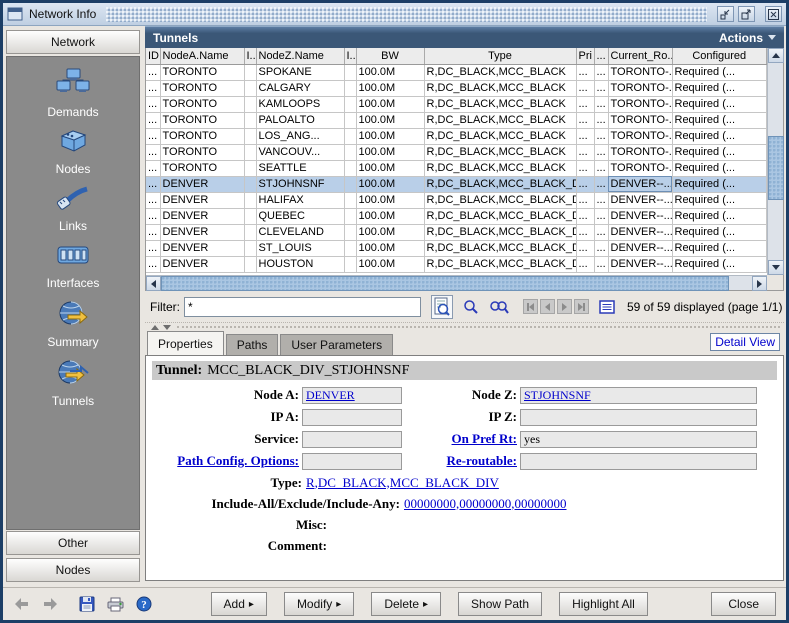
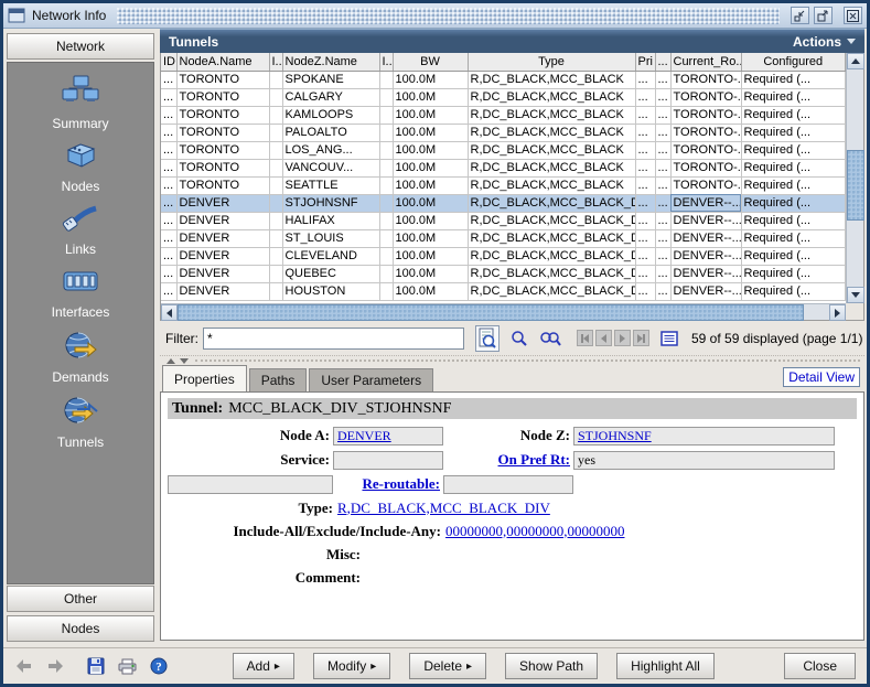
  Network Info
  Network
- Demands
+ Summary
  Nodes
  Links
  Interfaces
- Summary
+ Demands
  Tunnels
  Other
  Nodes
  Tunnels
  Actions
  ID	NodeA.Name	I..	NodeZ.Name	I..	BW	Type	Pri	...	Current_Ro.	Configured
  ...	TORONTO		SPOKANE		100.0M	R,DC_BLACK,MCC_BLACK	...	...	TORONTO-.	Required (...
  ...	TORONTO		CALGARY		100.0M	R,DC_BLACK,MCC_BLACK	...	...	TORONTO-.	Required (...
  ...	TORONTO		KAMLOOPS		100.0M	R,DC_BLACK,MCC_BLACK	...	...	TORONTO-.	Required (...
  ...	TORONTO		PALOALTO		100.0M	R,DC_BLACK,MCC_BLACK	...	...	TORONTO-.	Required (...
  ...	TORONTO		LOS_ANG...		100.0M	R,DC_BLACK,MCC_BLACK	...	...	TORONTO-.	Required (...
  ...	TORONTO		VANCOUV...		100.0M	R,DC_BLACK,MCC_BLACK	...	...	TORONTO-.	Required (...
  ...	TORONTO		SEATTLE		100.0M	R,DC_BLACK,MCC_BLACK	...	...	TORONTO-.	Required (...
  ...	DENVER		STJOHNSNF		100.0M	R,DC_BLACK,MCC_BLACK_	...	...	DENVER--...	Required (...
  ...	DENVER		HALIFAX		100.0M	R,DC_BLACK,MCC_BLACK_D	...	...	DENVER--...	Required (...
- ...	DENVER		QUEBEC		100.0M	R,DC_BLACK,MCC_BLACK_D	...	...	DENVER--...	Required (...
+ ...	DENVER		ST_LOUIS		100.0M	R,DC_BLACK,MCC_BLACK_D	...	...	DENVER--...	Required (...
  ...	DENVER		CLEVELAND		100.0M	R,DC_BLACK,MCC_BLACK_D	...	...	DENVER--...	Required (...
- ...	DENVER		ST_LOUIS		100.0M	R,DC_BLACK,MCC_BLACK_D	...	...	DENVER--...	Required (...
+ ...	DENVER		QUEBEC		100.0M	R,DC_BLACK,MCC_BLACK_D	...	...	DENVER--...	Required (...
  ...	DENVER		HOUSTON		100.0M	R,DC_BLACK,MCC_BLACK_D	...	...	DENVER--...	Required (...
  Filter:
  *
  59 of 59 displayed (page 1/1)
  Properties
  Paths
  User Parameters
  Detail View
  Tunnel:
  MCC_BLACK_DIV_STJOHNSNF
  Node A:
  DENVER
  Node Z:
  STJOHNSNF
- IP A:
- IP Z:
  Service:
  On Pref Rt:
  yes
- Path Config. Options:
  Re-routable:
  Type:
  R,DC_BLACK,MCC_BLACK_DIV
  Include-All/Exclude/Include-Any:
  00000000,00000000,00000000
  Misc:
  Comment:
  ?
  Add
  ▸
  Modify
  ▸
  Delete
  ▸
  Show Path
  Highlight All
  Close
